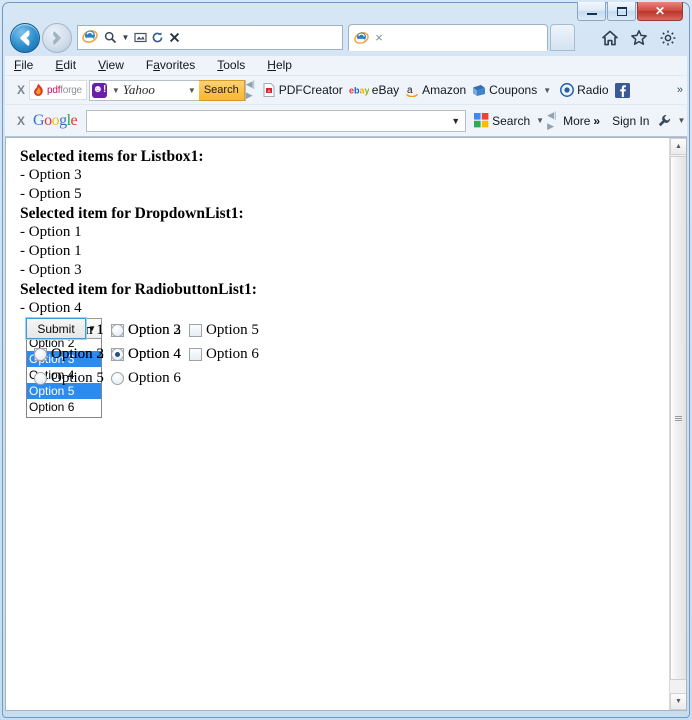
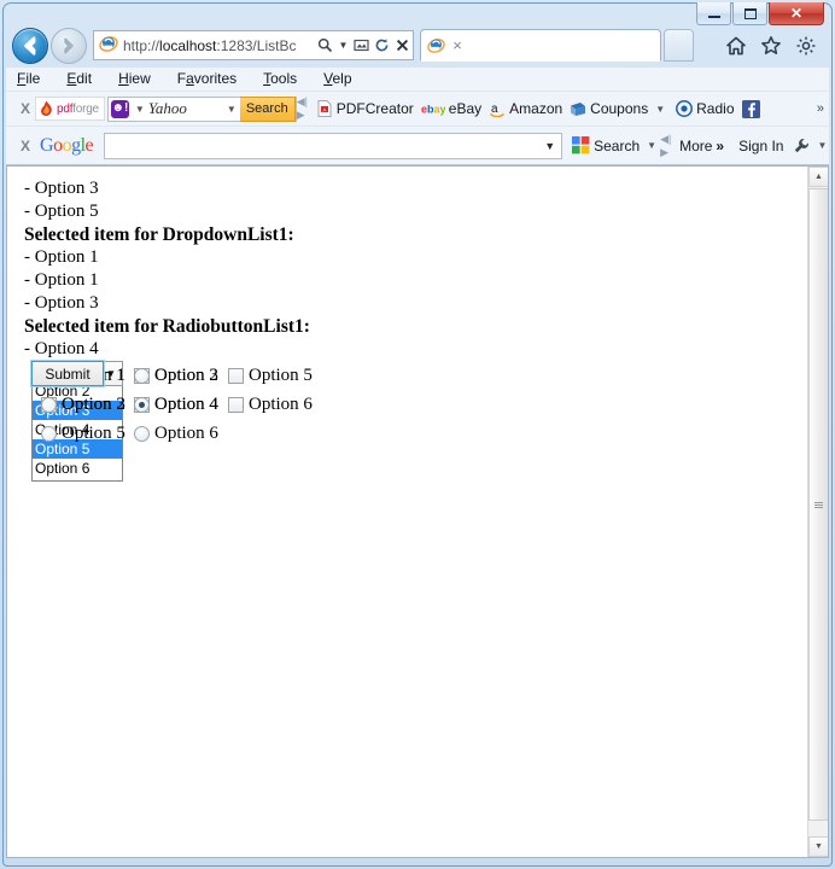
  ✕
+ http://localhost:1283/ListBc
  ▼
  ×
  File
  Edit
- View
+ Hiew
  Favorites
  Tools
- Help
+ Velp
  X
  pdfforge
  ☻
  !
  ▼
  Yahoo
  ▼
  Search
  ◀|▶
  PDFCreator
  ebay
  eBay
  a
  Amazon
  Coupons
  ▼
  Radio
  »
  X
  Google
  ▼
  Search
  ▼
  ◀|▶
  More
  »
  Sign In
  ▼
- Selected items for Listbox1:
  - Option 3
  - Option 5
  Selected item for DropdownList1:
  - Option 1
  - Option 1
  - Option 3
  Selected item for RadiobuttonList1:
  - Option 4
  Option 2
  tion 4
  Option 5
  Option 6
  ▼
  Option 3
  Option 5
  Option 2
  Option 4
  Option 6
  Option 2
  Option 3
  Option 5
  Option 6
  Submit
